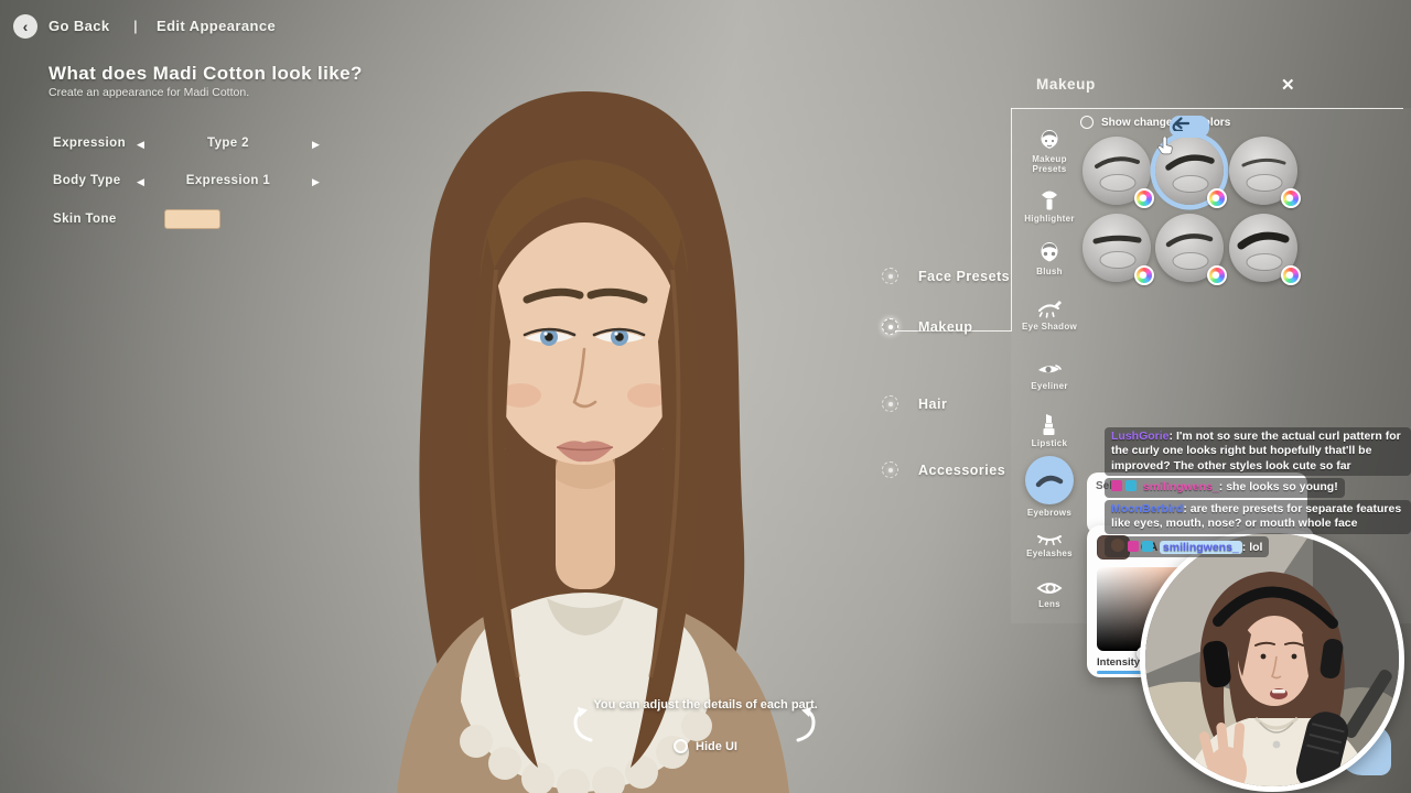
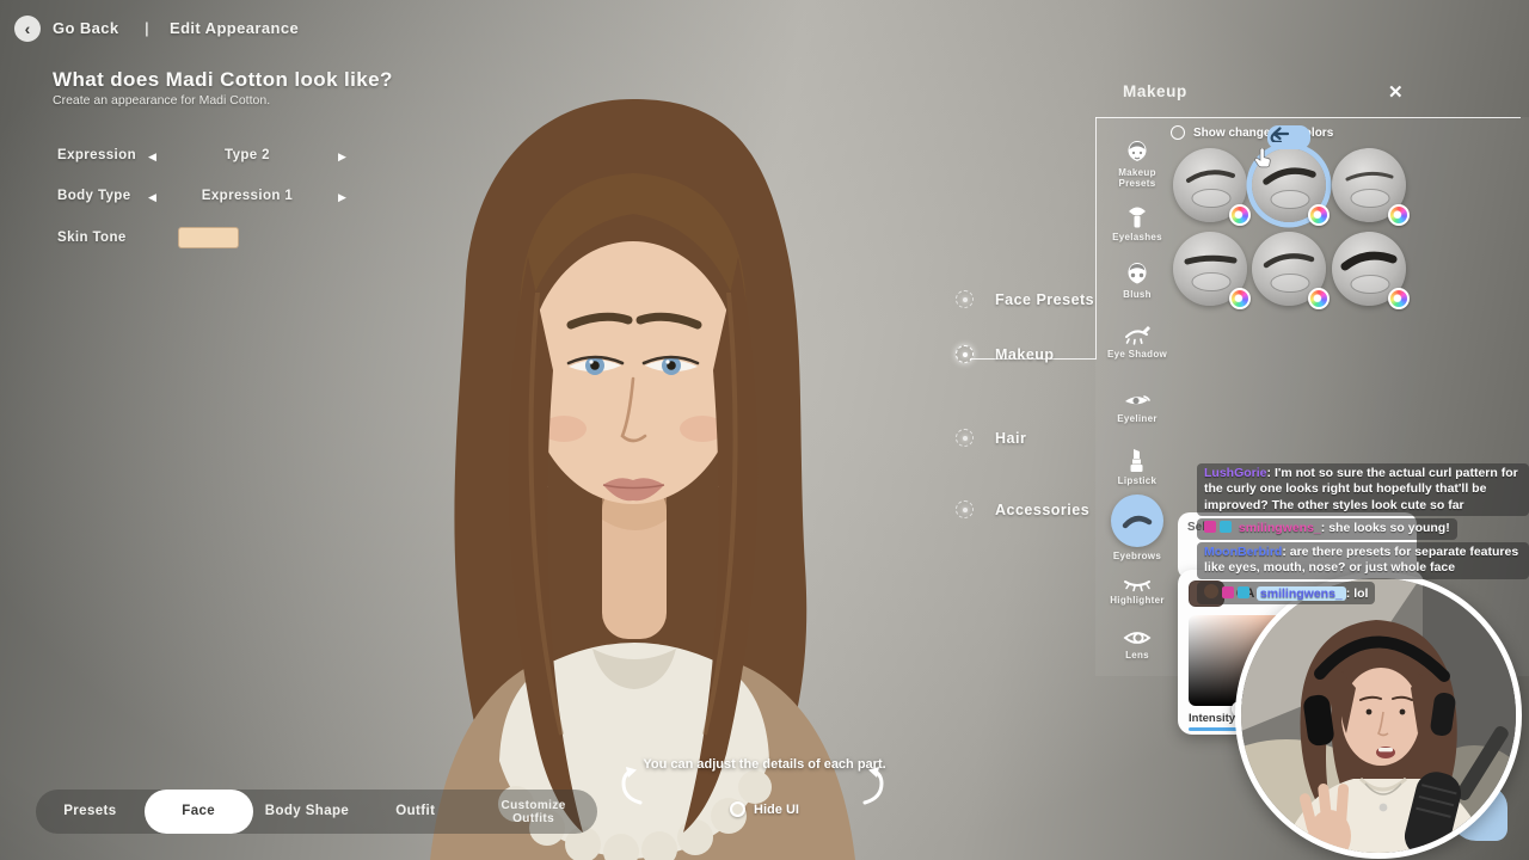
  ‹
  Go Back
  |
  Edit Appearance
  What does Madi Cotton look like?
  Create an appearance for Madi Cotton.
  Expression
  ◀
  Type 2
  ▶
  Body Type
  ◀
  Expression 1
  ▶
  Skin Tone
  Face Presets
  Makeup
  Hair
  Accessories
  Makeup
  ✕
  Makeup Presets
- Highlighter
+ Eyelashes
  Blush
  Eye Shadow
  Eyeliner
  Lipstick
  Eyebrows
- Eyelashes
+ Highlighter
  Lens
  Intensity
  LushGorie: I'm not so sure the actual curl pattern for the curly one looks right but hopefully that'll be improved? The other styles look cute so far
  smilingwens_: she looks so young!
- MoonBerbird: are there presets for separate features like eyes, mouth, nose? or mouth whole face
+ MoonBerbird: are there presets for separate features like eyes, mouth, nose? or just whole face
  smilingwens_ : lol
  You can adjust the details of each part.
  Hide UI
+ Presets
+ Face
+ Body Shape
+ Outfit
+ Customize Outfits
